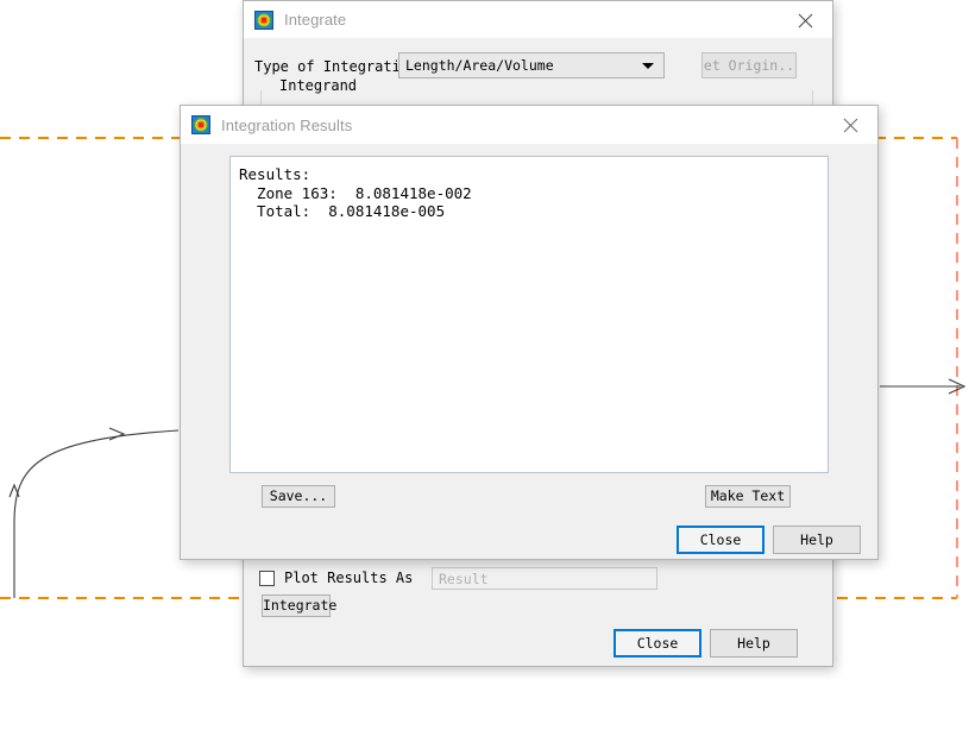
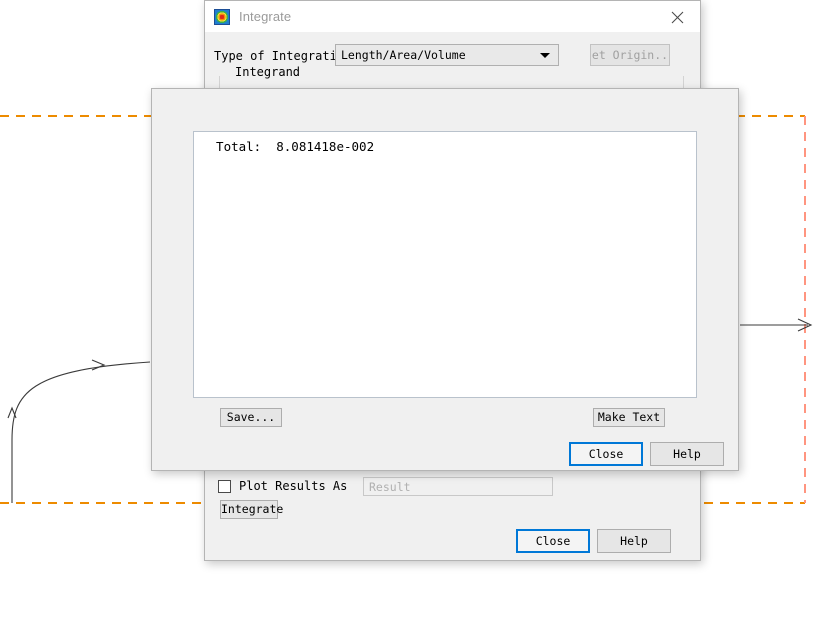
  Integrate
  Type of Integrati
  Length/Area/Volume
  et Origin..
  Integrand
  Plot Results As
  Result
  Integrate
  Close
  Help
- Integration Results
- Results:
- Zone 163: 8.081418e-002
- Total: 8.081418e-005
+ Total: 8.081418e-002
  Save...
  Make Text
  Close
  Help
